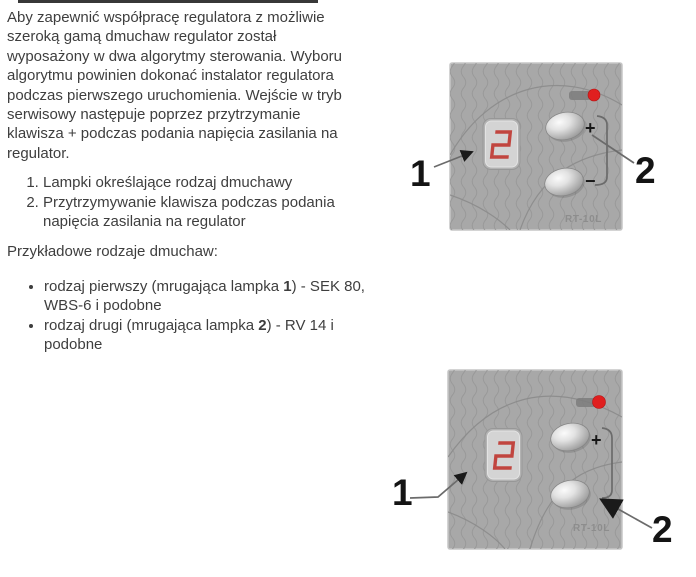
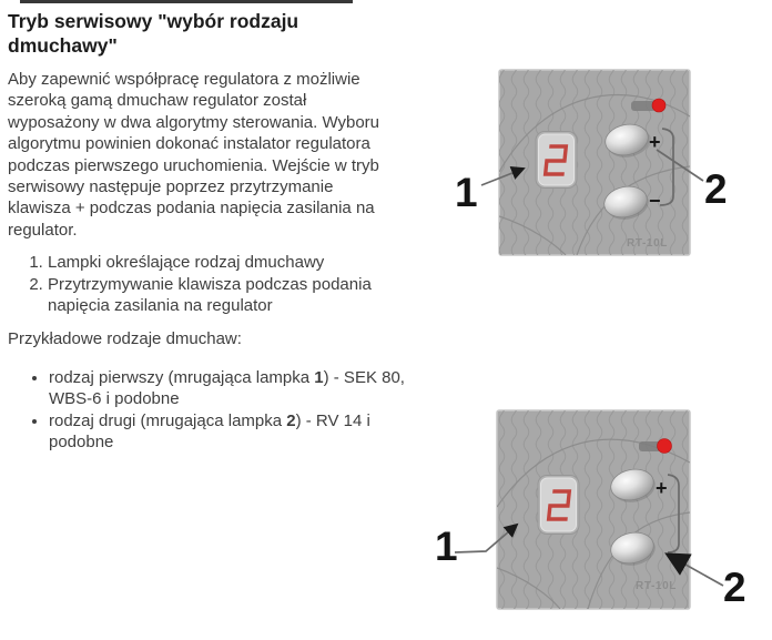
+ Tryb serwisowy "wybór rodzaju
+ dmuchawy"
  Aby zapewnić współpracę regulatora z możliwie
  szeroką gamą dmuchaw regulator został
  wyposażony w dwa algorytmy sterowania. Wyboru
  algorytmu powinien dokonać instalator regulatora
  podczas pierwszego uruchomienia. Wejście w tryb
  serwisowy następuje poprzez przytrzymanie
  klawisza + podczas podania napięcia zasilania na
  regulator.
  Lampki określające rodzaj dmuchawy
  Przytrzymywanie klawisza podczas podania
  napięcia zasilania na regulator
  Przykładowe rodzaje dmuchaw:
  rodzaj pierwszy (mrugająca lampka 1) - SEK 80,
  WBS-6 i podobne
  rodzaj drugi (mrugająca lampka 2) - RV 14 i
  podobne
  +
  −
  RT-10L
  1
  2
  +
  RT-10L
  1
  2
